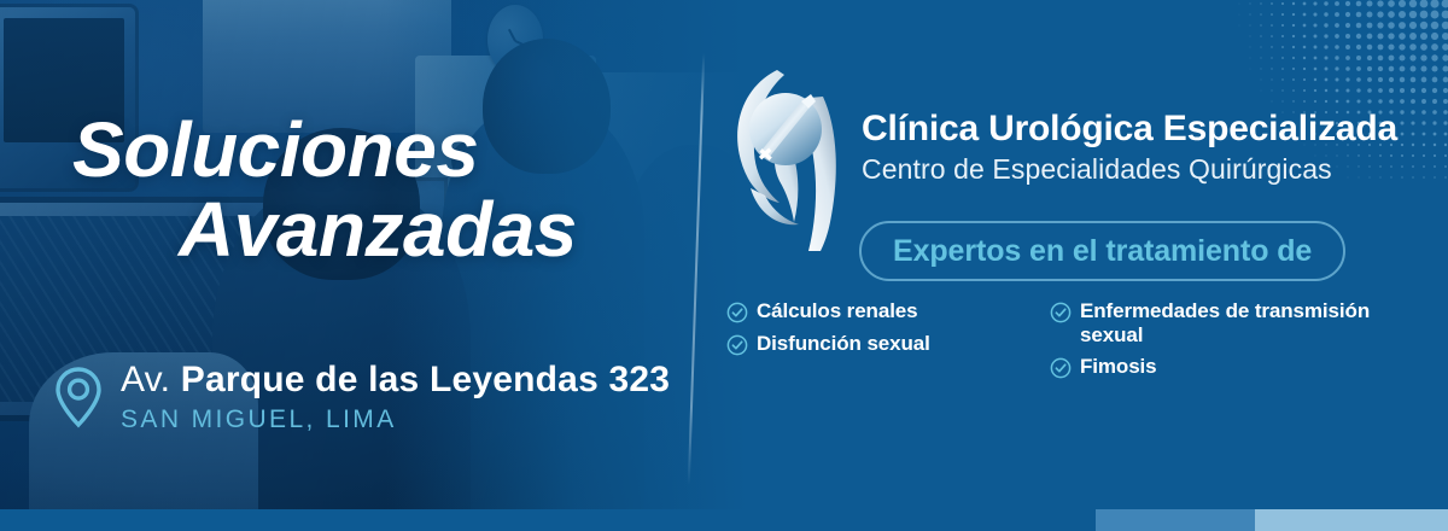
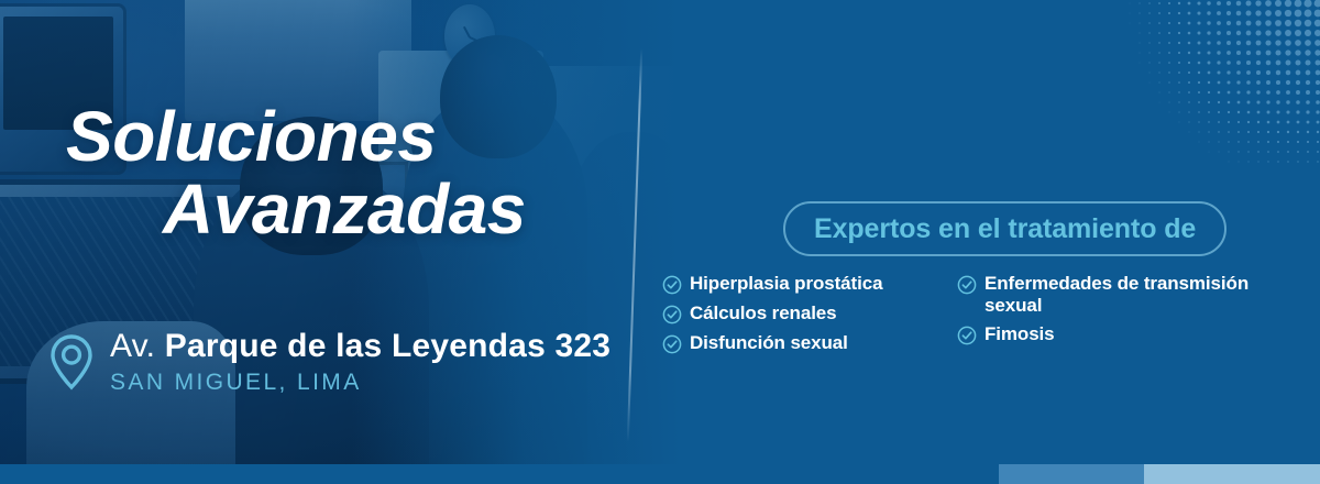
  Soluciones
  Avanzadas
  Av. Parque de las Leyendas 323
  SAN MIGUEL, LIMA
- Clínica Urológica Especializada
- Centro de Especialidades Quirúrgicas
  Expertos en el tratamiento de
+ Hiperplasia prostática
  Cálculos renales
  Disfunción sexual
  Enfermedades de transmisión sexual
  Fimosis
